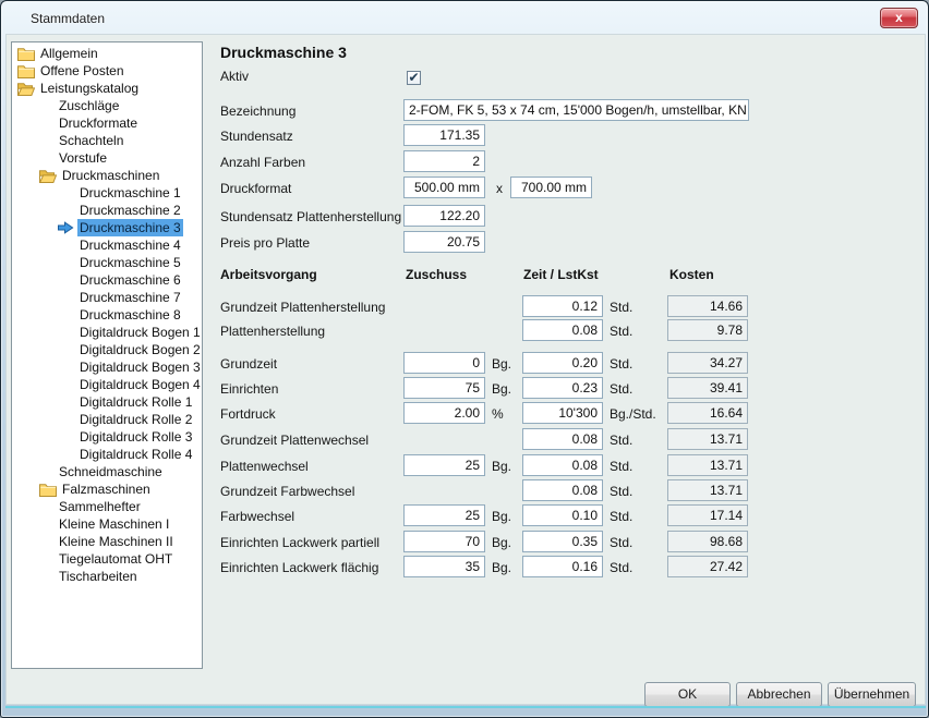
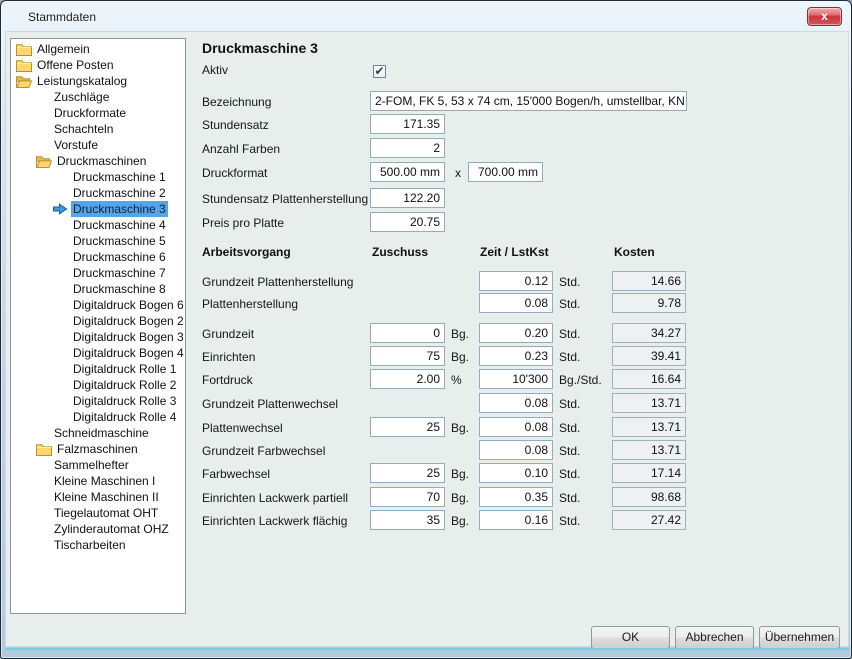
  Stammdaten
  x
  Allgemein
  Offene Posten
  Leistungskatalog
  Zuschläge
  Druckformate
  Schachteln
  Vorstufe
  Druckmaschinen
  Druckmaschine 1
  Druckmaschine 2
  Druckmaschine 3
  Druckmaschine 4
  Druckmaschine 5
  Druckmaschine 6
  Druckmaschine 7
  Druckmaschine 8
- Digitaldruck Bogen 1
+ Digitaldruck Bogen 6
  Digitaldruck Bogen 2
  Digitaldruck Bogen 3
  Digitaldruck Bogen 4
  Digitaldruck Rolle 1
  Digitaldruck Rolle 2
  Digitaldruck Rolle 3
  Digitaldruck Rolle 4
  Schneidmaschine
  Falzmaschinen
  Sammelhefter
  Kleine Maschinen I
  Kleine Maschinen II
  Tiegelautomat OHT
+ Zylinderautomat OHZ
  Tischarbeiten
  Bezeichnung
  2-FOM, FK 5, 53 x 74 cm, 15'000 Bogen/h, umstellbar, KN
  Stundensatz
  171.35
  Anzahl Farben
  2
  Druckformat
  500.00 mm
  x
  700.00 mm
  Stundensatz Plattenherstellung
  122.20
  Preis pro Platte
  20.75
  Grundzeit Plattenherstellung
  0.12
  Std.
  14.66
  Plattenherstellung
  0.08
  Std.
  9.78
  Grundzeit
  0
  Bg.
  0.20
  Std.
  34.27
  Einrichten
  75
  Bg.
  0.23
  Std.
  39.41
  Fortdruck
  2.00
  %
  10'300
  Bg./Std.
  16.64
  Grundzeit Plattenwechsel
  0.08
  Std.
  13.71
  Plattenwechsel
  25
  Bg.
  0.08
  Std.
  13.71
  Grundzeit Farbwechsel
  0.08
  Std.
  13.71
  Farbwechsel
  25
  Bg.
  0.10
  Std.
  17.14
  Einrichten Lackwerk partiell
  70
  Bg.
  0.35
  Std.
  98.68
  Einrichten Lackwerk flächig
  35
  Bg.
  0.16
  Std.
  27.42
  Druckmaschine 3
  Aktiv
  ✔
  Arbeitsvorgang
  Zuschuss
  Zeit / LstKst
  Kosten
  OK
  Abbrechen
  Übernehmen
